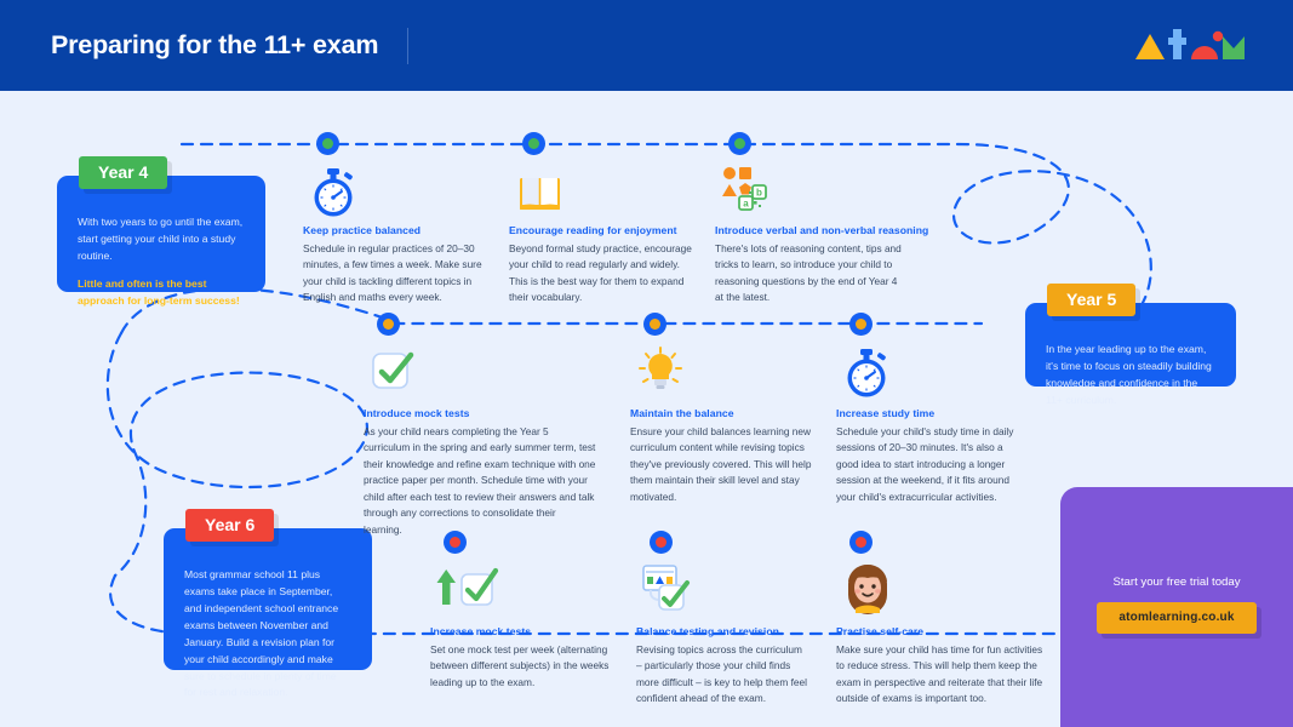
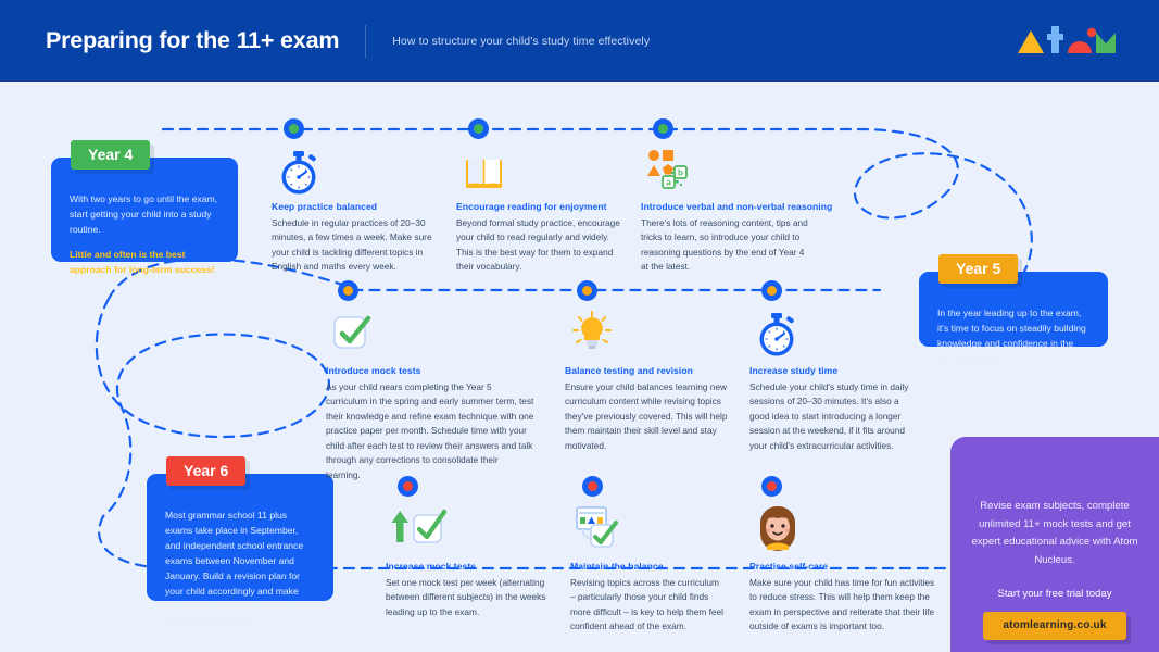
  Preparing for the 11+ exam
+ How to structure your child's study time effectively
  Year 4
  With two years to go until the exam, start getting your child into a study routine.
  Little and often is the best approach for long-term success!
  Year 5
  In the year leading up to the exam, it's time to focus on steadily building knowledge and confidence in the
  Year 6
  Most grammar school 11 plus exams take place in September, and independent school entrance exams between November and January. Build a revision plan for your child accordingly and make sure to schedule in plenty of time
  Keep practice balanced
  Schedule in regular practices of 20–30 minutes, a few times a week. Make sure your child is tackling different topics in English and maths every week.
  Encourage reading for enjoyment
  Beyond formal study practice, encourage your child to read regularly and widely. This is the best way for them to expand their vocabulary.
  b
  a
  Introduce verbal and non-verbal reasoning
  There's lots of reasoning content, tips and tricks to learn, so introduce your child to reasoning questions by the end of Year 4 at the latest.
  Introduce mock tests
  As your child nears completing the Year 5 curriculum in the spring and early summer term, test their knowledge and refine exam technique with one practice paper per month. Schedule time with your child after each test to review their answers and talk through any corrections to consolidate their learning.
- Maintain the balance
+ Balance testing and revision
  Ensure your child balances learning new curriculum content while revising topics they've previously covered. This will help them maintain their skill level and stay motivated.
  Increase study time
  Schedule your child's study time in daily sessions of 20–30 minutes. It's also a good idea to start introducing a longer session at the weekend, if it fits around your child's extracurricular activities.
  Increase mock tests
  Set one mock test per week (alternating between different subjects) in the weeks leading up to the exam.
- Balance testing and revision
+ Maintain the balance
  Revising topics across the curriculum – particularly those your child finds more difficult – is key to help them feel confident ahead of the exam.
  Practise self-care
  Make sure your child has time for fun activities to reduce stress. This will help them keep the exam in perspective and reiterate that their life outside of exams is important too.
+ Revise exam subjects, complete unlimited 11+ mock tests and get expert educational advice with Atom Nucleus.
  Start your free trial today
  atomlearning.co.uk
